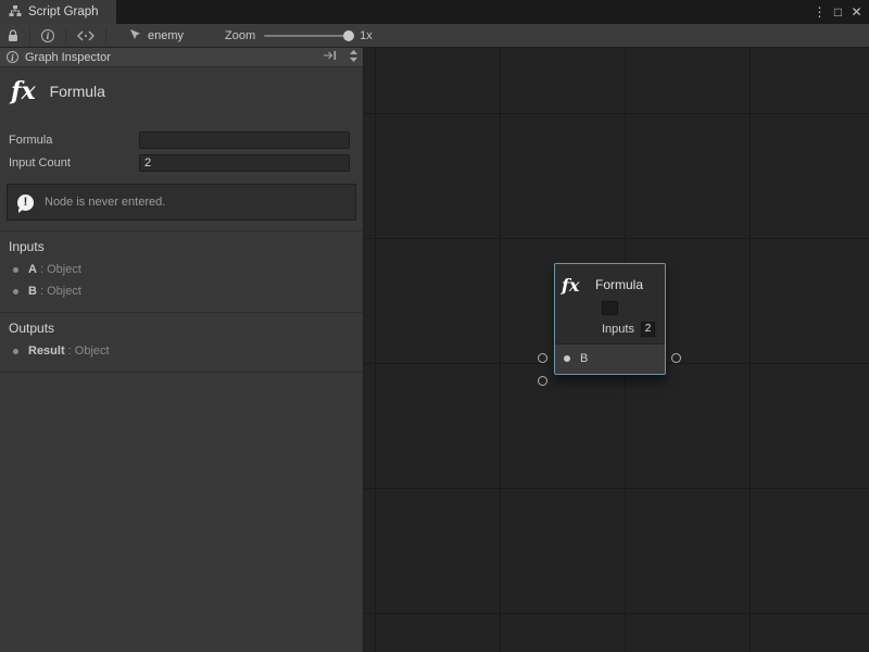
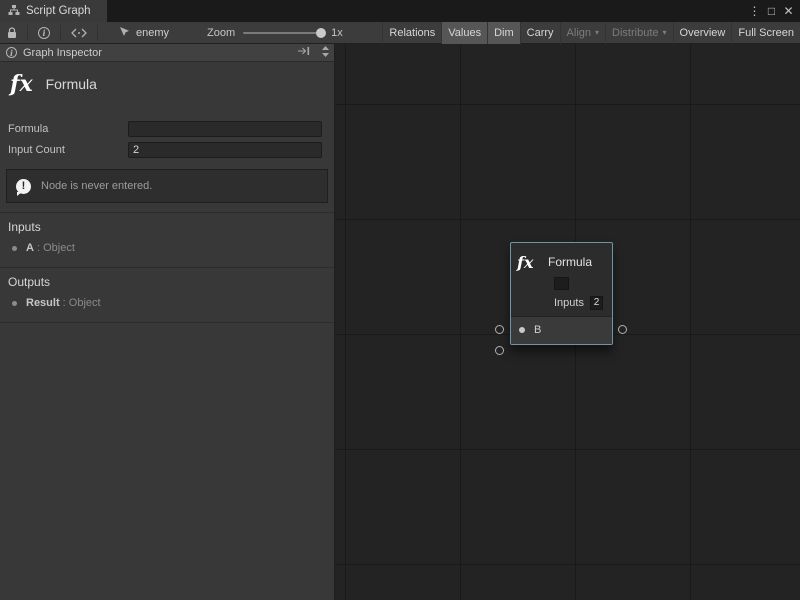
  Script Graph
  ⋮
  □
  ✕
  i
  enemy
  Zoom
  1x
+ Relations
+ Values
+ Dim
+ Carry
+ Align
+ Distribute
+ Overview
+ Full Screen
  i
  Graph Inspector
  fx
  Formula
  Formula
  Input Count
  2
  !
  Node is never entered.
  Inputs
  A : Object
- B : Object
  Outputs
  Result : Object
  fx
  Formula
  Inputs
  2
  B
